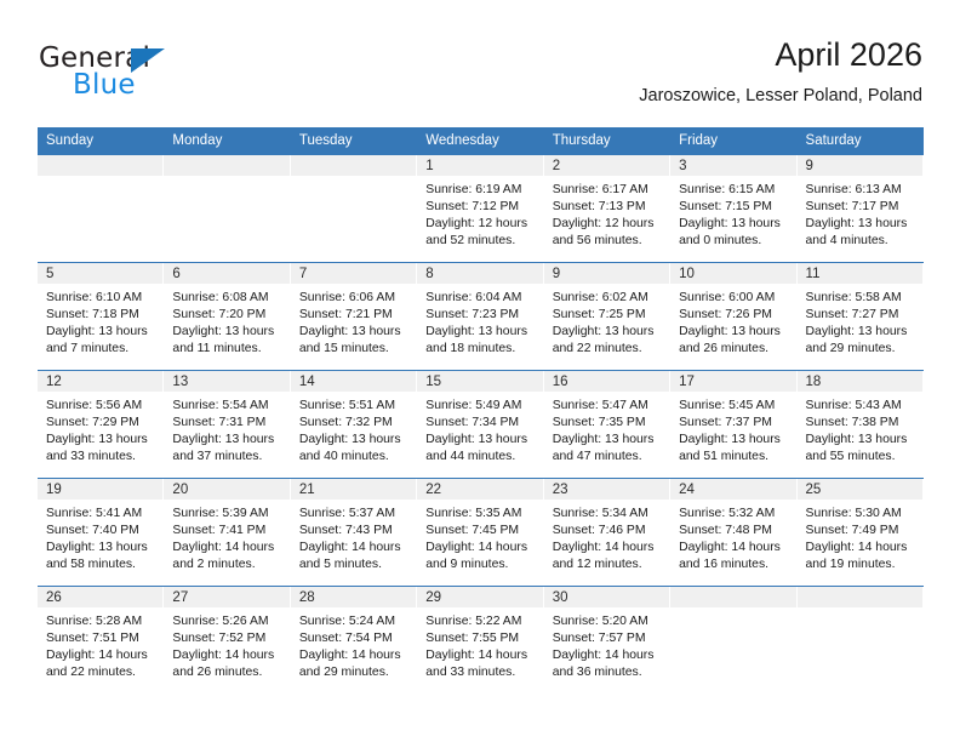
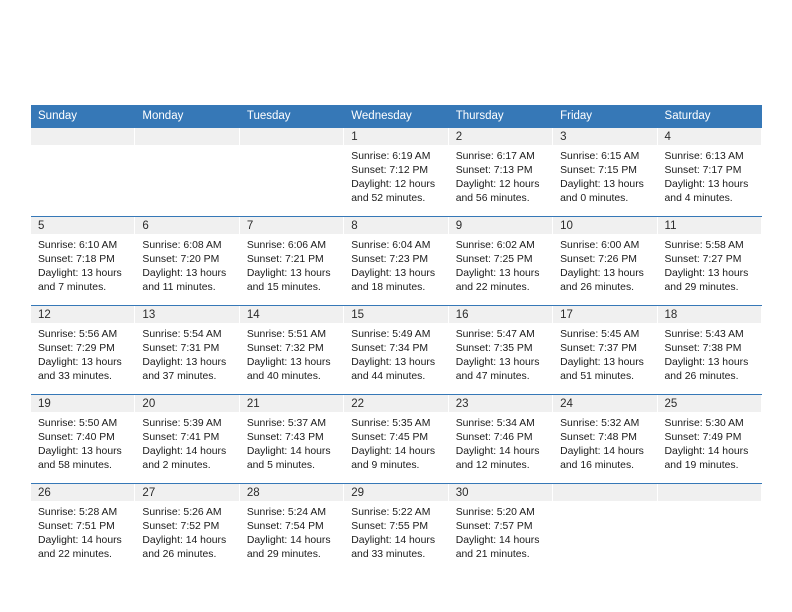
- General
- Blue
- April 2026
- Jaroszowice, Lesser Poland, Poland
  Sunday	Monday	Tuesday	Wednesday	Thursday	Friday	Saturday
- 			1Sunrise: 6:19 AMSunset: 7:12 PMDaylight: 12 hoursand 52 minutes.	2Sunrise: 6:17 AMSunset: 7:13 PMDaylight: 12 hoursand 56 minutes.	3Sunrise: 6:15 AMSunset: 7:15 PMDaylight: 13 hoursand 0 minutes.	9Sunrise: 6:13 AMSunset: 7:17 PMDaylight: 13 hoursand 4 minutes.
+ 			1Sunrise: 6:19 AMSunset: 7:12 PMDaylight: 12 hoursand 52 minutes.	2Sunrise: 6:17 AMSunset: 7:13 PMDaylight: 12 hoursand 56 minutes.	3Sunrise: 6:15 AMSunset: 7:15 PMDaylight: 13 hoursand 0 minutes.	4Sunrise: 6:13 AMSunset: 7:17 PMDaylight: 13 hoursand 4 minutes.
  5Sunrise: 6:10 AMSunset: 7:18 PMDaylight: 13 hoursand 7 minutes.	6Sunrise: 6:08 AMSunset: 7:20 PMDaylight: 13 hoursand 11 minutes.	7Sunrise: 6:06 AMSunset: 7:21 PMDaylight: 13 hoursand 15 minutes.	8Sunrise: 6:04 AMSunset: 7:23 PMDaylight: 13 hoursand 18 minutes.	9Sunrise: 6:02 AMSunset: 7:25 PMDaylight: 13 hoursand 22 minutes.	10Sunrise: 6:00 AMSunset: 7:26 PMDaylight: 13 hoursand 26 minutes.	11Sunrise: 5:58 AMSunset: 7:27 PMDaylight: 13 hoursand 29 minutes.
- 12Sunrise: 5:56 AMSunset: 7:29 PMDaylight: 13 hoursand 33 minutes.	13Sunrise: 5:54 AMSunset: 7:31 PMDaylight: 13 hoursand 37 minutes.	14Sunrise: 5:51 AMSunset: 7:32 PMDaylight: 13 hoursand 40 minutes.	15Sunrise: 5:49 AMSunset: 7:34 PMDaylight: 13 hoursand 44 minutes.	16Sunrise: 5:47 AMSunset: 7:35 PMDaylight: 13 hoursand 47 minutes.	17Sunrise: 5:45 AMSunset: 7:37 PMDaylight: 13 hoursand 51 minutes.	18Sunrise: 5:43 AMSunset: 7:38 PMDaylight: 13 hoursand 55 minutes.
+ 12Sunrise: 5:56 AMSunset: 7:29 PMDaylight: 13 hoursand 33 minutes.	13Sunrise: 5:54 AMSunset: 7:31 PMDaylight: 13 hoursand 37 minutes.	14Sunrise: 5:51 AMSunset: 7:32 PMDaylight: 13 hoursand 40 minutes.	15Sunrise: 5:49 AMSunset: 7:34 PMDaylight: 13 hoursand 44 minutes.	16Sunrise: 5:47 AMSunset: 7:35 PMDaylight: 13 hoursand 47 minutes.	17Sunrise: 5:45 AMSunset: 7:37 PMDaylight: 13 hoursand 51 minutes.	18Sunrise: 5:43 AMSunset: 7:38 PMDaylight: 13 hoursand 26 minutes.
- 19Sunrise: 5:41 AMSunset: 7:40 PMDaylight: 13 hoursand 58 minutes.	20Sunrise: 5:39 AMSunset: 7:41 PMDaylight: 14 hoursand 2 minutes.	21Sunrise: 5:37 AMSunset: 7:43 PMDaylight: 14 hoursand 5 minutes.	22Sunrise: 5:35 AMSunset: 7:45 PMDaylight: 14 hoursand 9 minutes.	23Sunrise: 5:34 AMSunset: 7:46 PMDaylight: 14 hoursand 12 minutes.	24Sunrise: 5:32 AMSunset: 7:48 PMDaylight: 14 hoursand 16 minutes.	25Sunrise: 5:30 AMSunset: 7:49 PMDaylight: 14 hoursand 19 minutes.
+ 19Sunrise: 5:50 AMSunset: 7:40 PMDaylight: 13 hoursand 58 minutes.	20Sunrise: 5:39 AMSunset: 7:41 PMDaylight: 14 hoursand 2 minutes.	21Sunrise: 5:37 AMSunset: 7:43 PMDaylight: 14 hoursand 5 minutes.	22Sunrise: 5:35 AMSunset: 7:45 PMDaylight: 14 hoursand 9 minutes.	23Sunrise: 5:34 AMSunset: 7:46 PMDaylight: 14 hoursand 12 minutes.	24Sunrise: 5:32 AMSunset: 7:48 PMDaylight: 14 hoursand 16 minutes.	25Sunrise: 5:30 AMSunset: 7:49 PMDaylight: 14 hoursand 19 minutes.
- 26Sunrise: 5:28 AMSunset: 7:51 PMDaylight: 14 hoursand 22 minutes.	27Sunrise: 5:26 AMSunset: 7:52 PMDaylight: 14 hoursand 26 minutes.	28Sunrise: 5:24 AMSunset: 7:54 PMDaylight: 14 hoursand 29 minutes.	29Sunrise: 5:22 AMSunset: 7:55 PMDaylight: 14 hoursand 33 minutes.	30Sunrise: 5:20 AMSunset: 7:57 PMDaylight: 14 hoursand 36 minutes.
+ 26Sunrise: 5:28 AMSunset: 7:51 PMDaylight: 14 hoursand 22 minutes.	27Sunrise: 5:26 AMSunset: 7:52 PMDaylight: 14 hoursand 26 minutes.	28Sunrise: 5:24 AMSunset: 7:54 PMDaylight: 14 hoursand 29 minutes.	29Sunrise: 5:22 AMSunset: 7:55 PMDaylight: 14 hoursand 33 minutes.	30Sunrise: 5:20 AMSunset: 7:57 PMDaylight: 14 hoursand 21 minutes.
